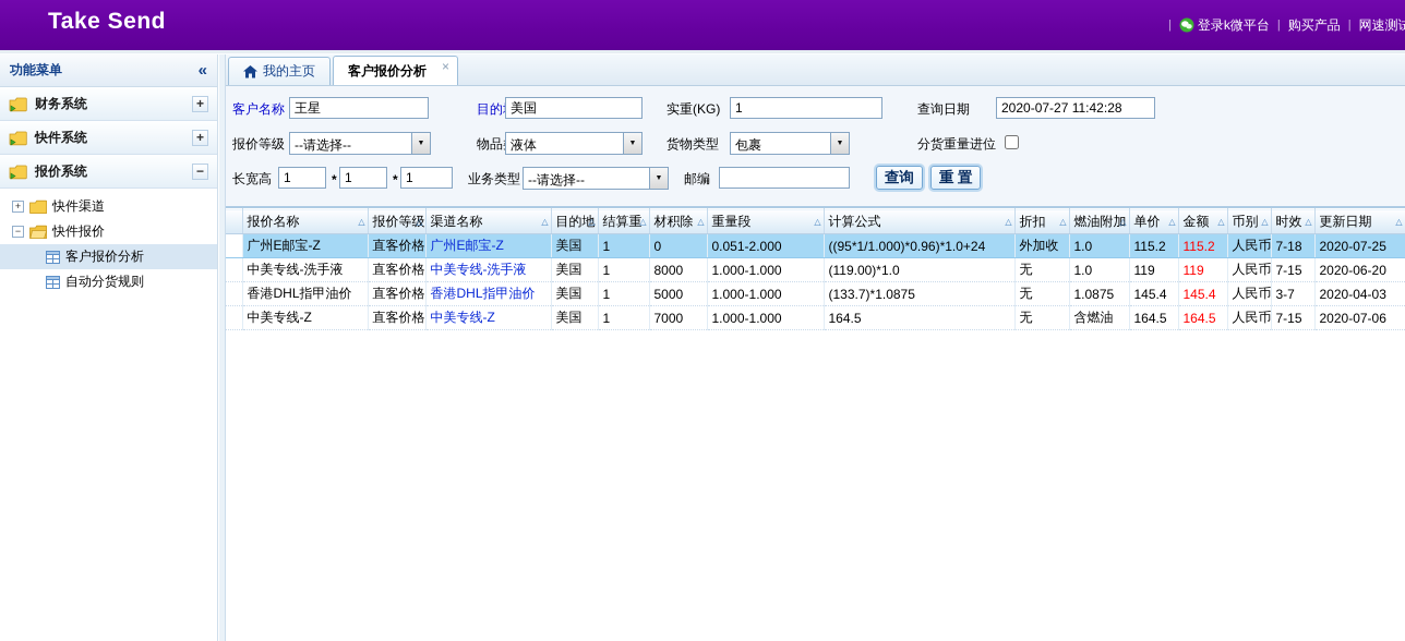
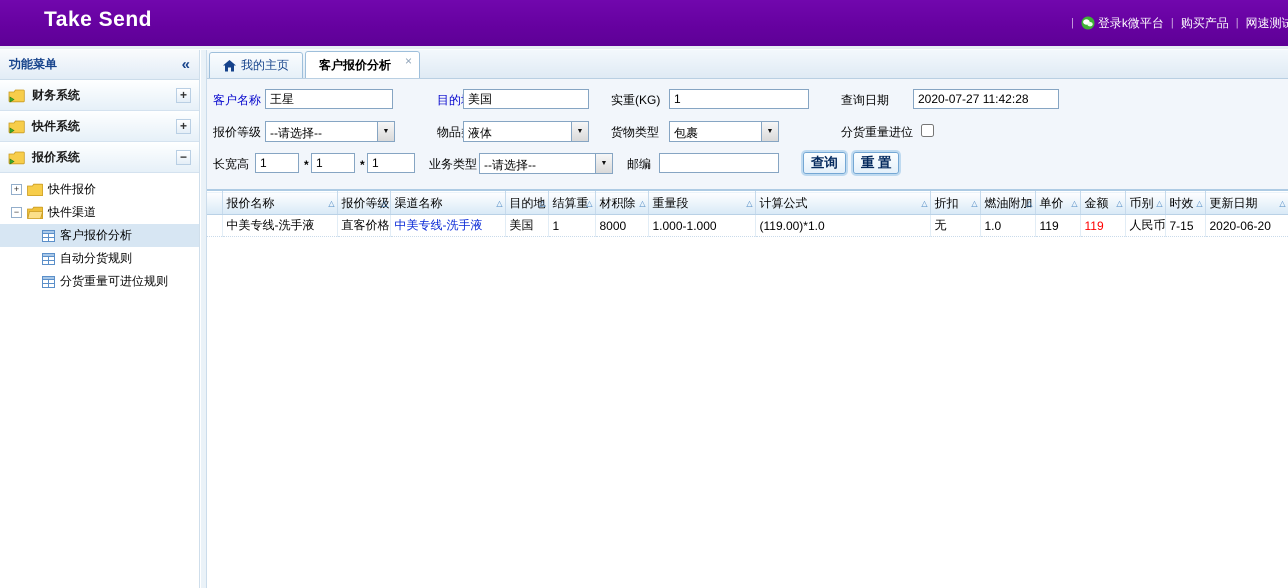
  Take Send
  |
  登录k微平台
  |
  购买产品
  |
  网速测
  功能菜单
  «
  财务系统
  +
  快件系统
  +
  报价系统
  −
  +
- 快件渠道
+ 快件报价
  −
- 快件报价
+ 快件渠道
  客户报价分析
  自动分货规则
+ 分货重量可进位规则
  我的主页
  客户报价分析
  ×
  客户名称
  王星
  美国
  实重(KG)
  1
  查询日期
  2020-07-27 11:42:28
  报价等级
  --请选择--
  液体
  货物类型
  包裹
  分货重量进位
  长宽高
  1
  *
  1
  *
  1
  业务类型
  --请选择--
  邮编
  查询
  重 置
  	报价名称 △	报价等级△	渠道名称 △	目的地△	结算重△	材积除 △	重量段 △	计算公式 △	折扣 △	燃油附加△	单价 △	金额 △	币别 △	时效 △	更新日期 △
- 	广州E邮宝-Z	直客价格	广州E邮宝-Z	美国	1	0	0.051-2.000	((95*1/1.000)*0.96)*1.0+24	外加收	1.0	115.2	115.2	人民币	7-18	2020-07-25
  	中美专线-洗手液	直客价格	中美专线-洗手液	美国	1	8000	1.000-1.000	(119.00)*1.0	无	1.0	119	119	人民币	7-15	2020-06-20
- 	香港DHL指甲油价	直客价格	香港DHL指甲油价	美国	1	5000	1.000-1.000	(133.7)*1.0875	无	1.0875	145.4	145.4	人民币	3-7	2020-04-03
- 	中美专线-Z	直客价格	中美专线-Z	美国	1	7000	1.000-1.000	164.5	无	含燃油	164.5	164.5	人民币	7-15	2020-07-06
